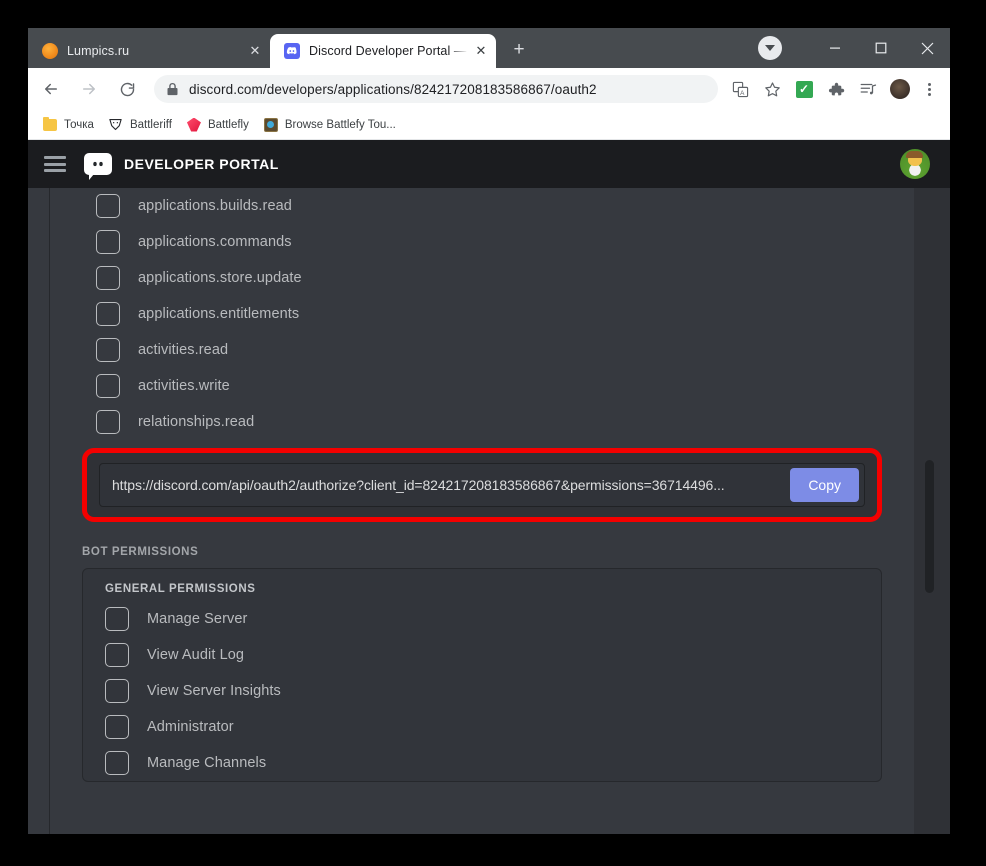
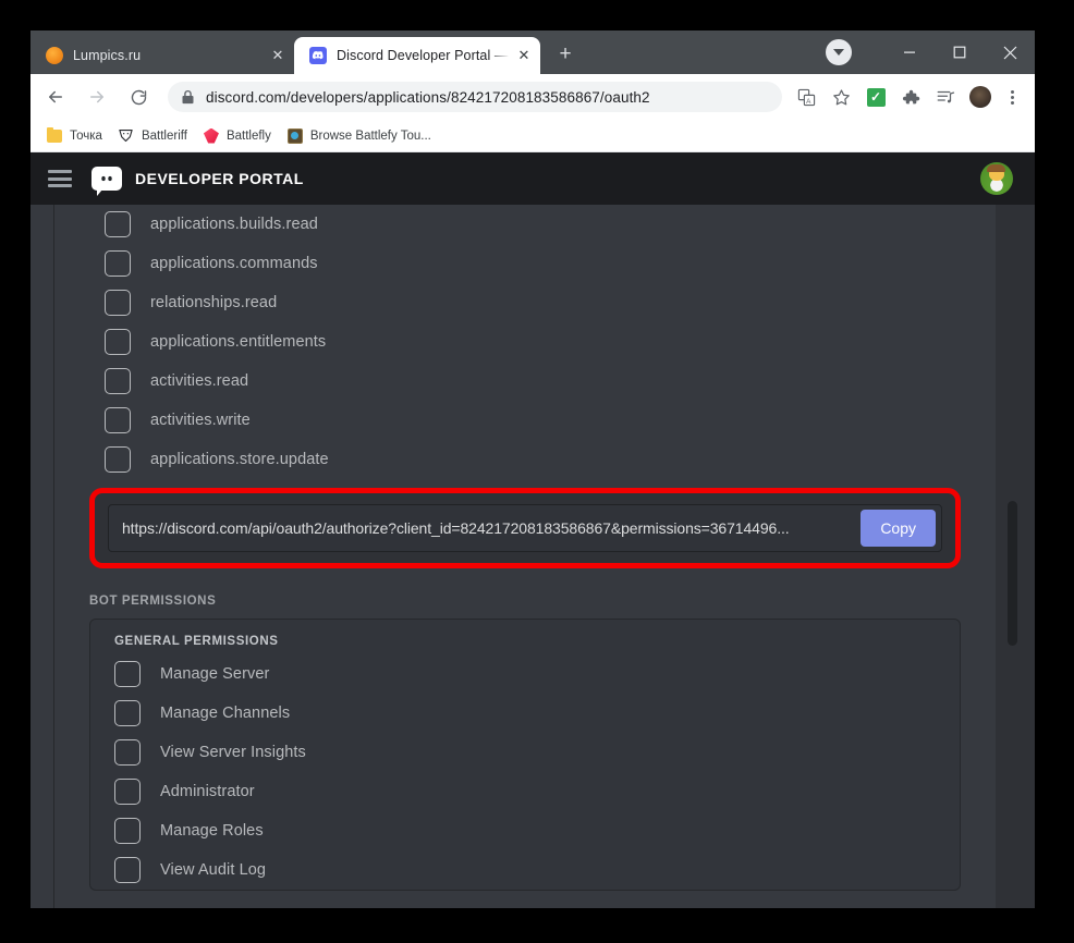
  Lumpics.ru
  ✕
  Discord Developer Portal —
  ✕
  +
  discord.com/developers/applications/824217208183586867/oauth2
  ✓
  Точка
  Battleriff
  Battlefly
  Browse Battlefy Tou...
  DEVELOPER PORTAL
  applications.builds.read
  applications.commands
- applications.store.update
+ relationships.read
  applications.entitlements
  activities.read
  activities.write
- relationships.read
+ applications.store.update
  https://discord.com/api/oauth2/authorize?client_id=824217208183586867&permissions=36714496...
  Copy
  BOT PERMISSIONS
  GENERAL PERMISSIONS
  Manage Server
- View Audit Log
+ Manage Channels
  View Server Insights
  Administrator
+ Manage Roles
- Manage Channels
+ View Audit Log
